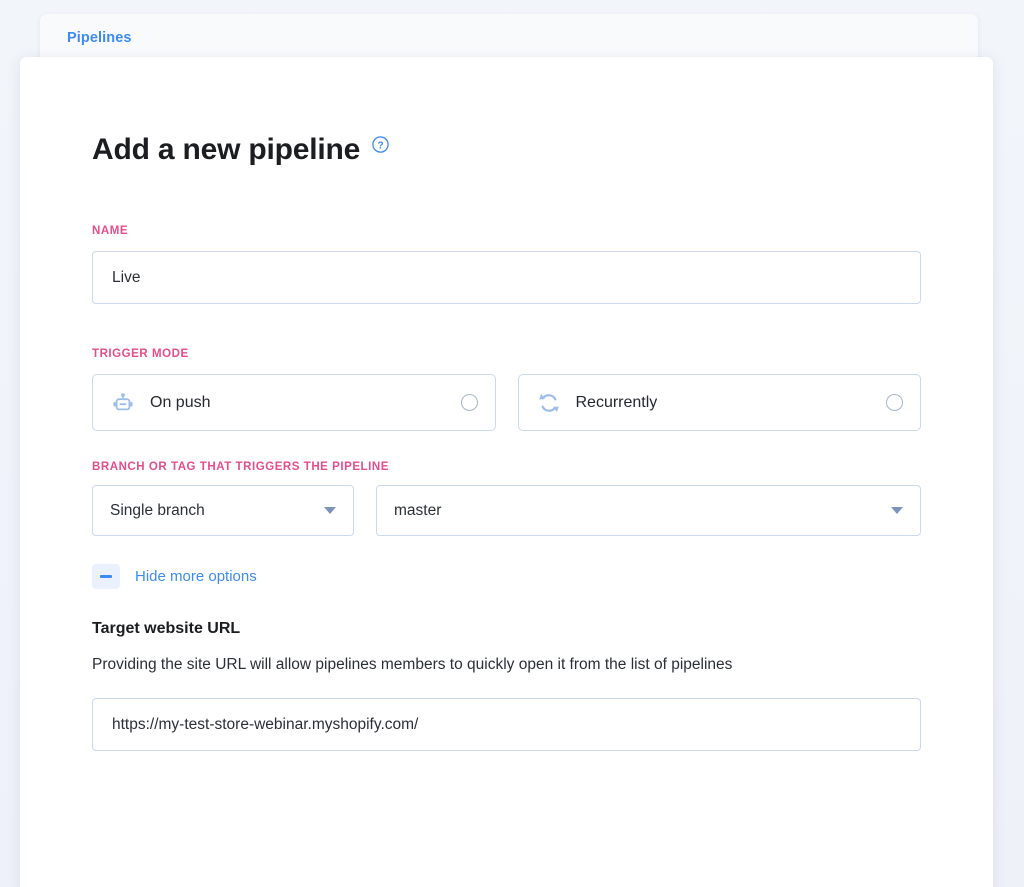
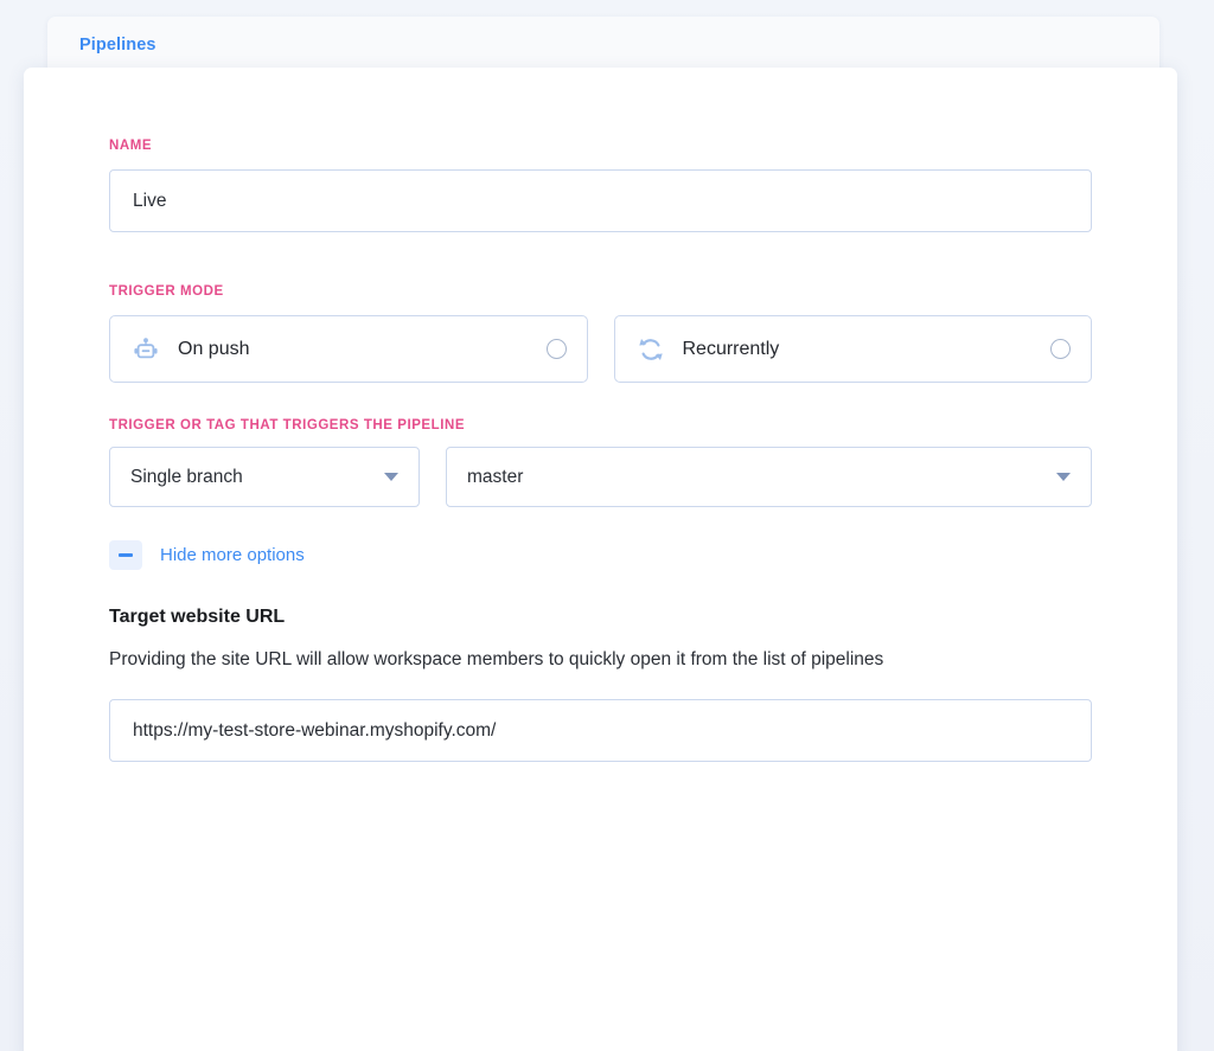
  Pipelines
- Add a new pipeline
- ?
  NAME
  Live
  TRIGGER MODE
  On push
  Recurrently
- BRANCH OR TAG THAT TRIGGERS THE PIPELINE
+ TRIGGER OR TAG THAT TRIGGERS THE PIPELINE
  Single branch
  master
  Hide more options
  Target website URL
- Providing the site URL will allow pipelines members to quickly open it from the list of pipelines
+ Providing the site URL will allow workspace members to quickly open it from the list of pipelines
  https://my-test-store-webinar.myshopify.com/
